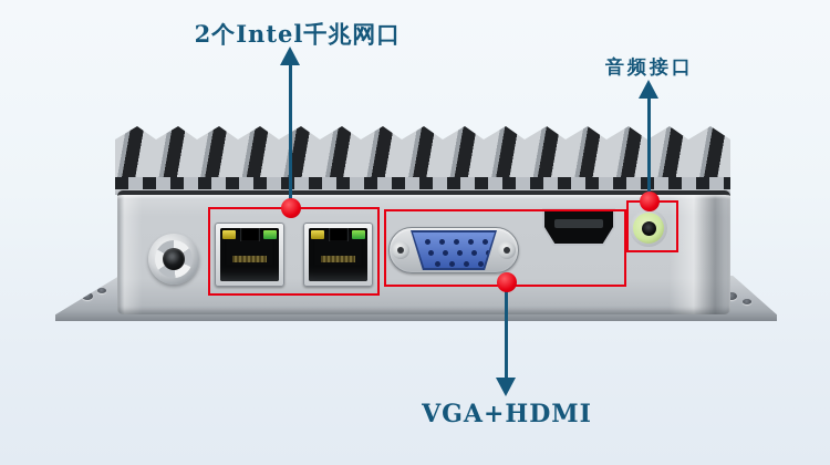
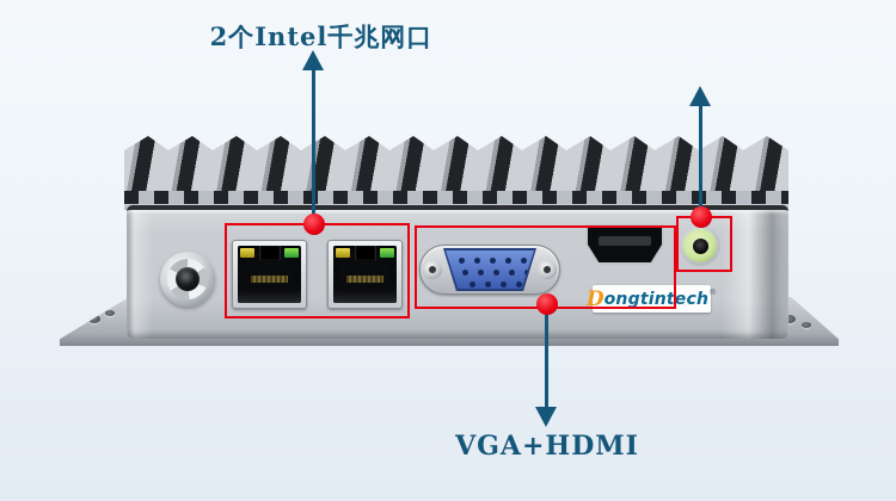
+ D
+ ongtintech
+ ®
  2个Intel千兆网口
- 音频接口
  VGA+HDMI
